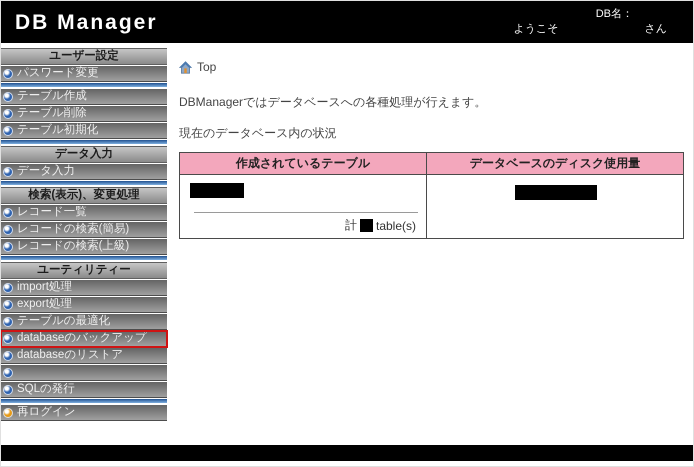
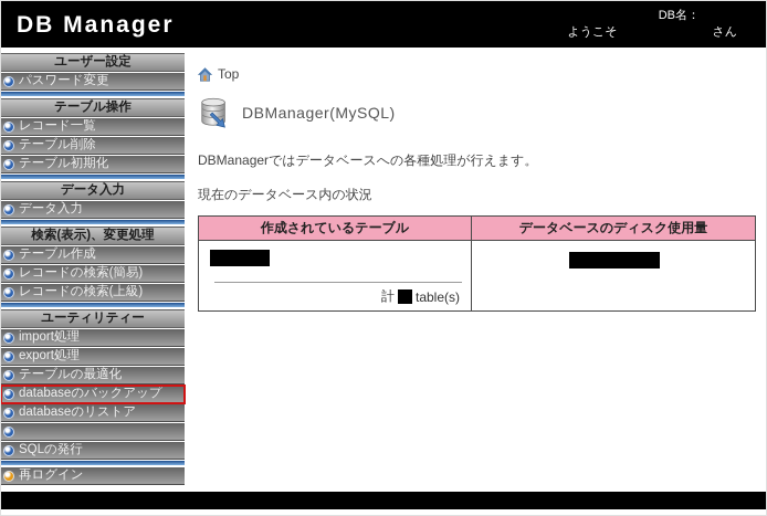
  DB Manager
  DB名：
  ようこそ
  さん
  ユーザー設定
  パスワード変更
+ テーブル操作
- テーブル作成
+ レコード一覧
  テーブル削除
  テーブル初期化
  データ入力
  データ入力
  検索(表示)、変更処理
- レコード一覧
+ テーブル作成
  レコードの検索(簡易)
  レコードの検索(上級)
  ユーティリティー
  import処理
  export処理
  テーブルの最適化
  databaseのバックアップ
  databaseのリストア
  SQLの発行
  再ログイン
  Top
+ DBManager(MySQL)
  DBManagerではデータベースへの各種処理が行えます。
  現在のデータベース内の状況
  作成されているテーブル	データベースのディスク使用量
  計 table(s)
